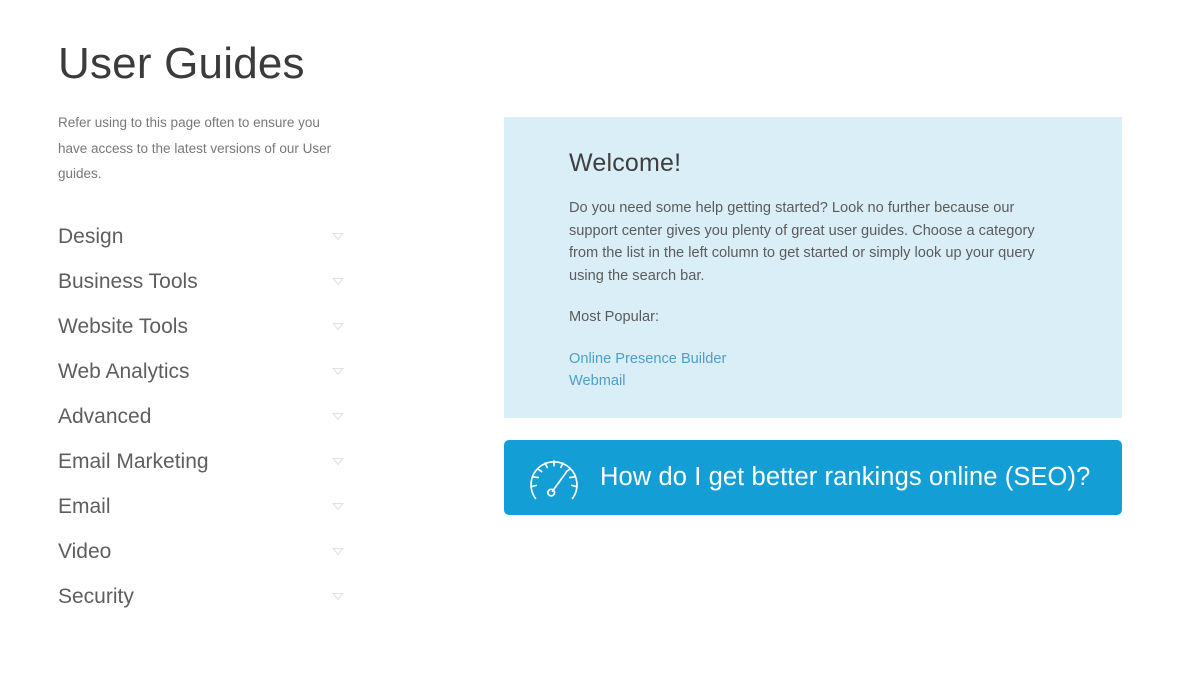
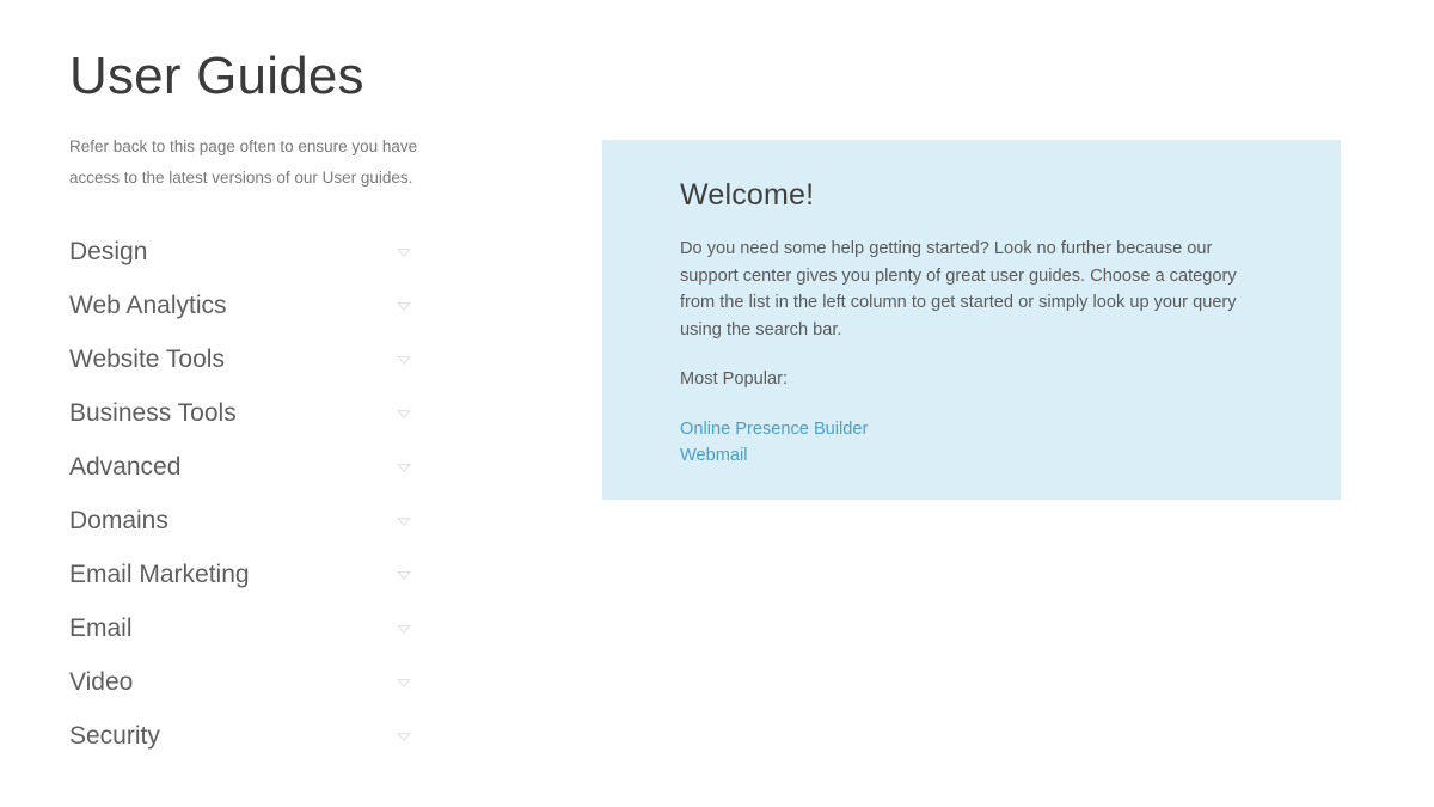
  User Guides
- Refer using to this page often to ensure you have access to the latest versions of our User guides.
+ Refer back to this page often to ensure you have access to the latest versions of our User guides.
  Design
- Business Tools
+ Web Analytics
  Website Tools
- Web Analytics
+ Business Tools
  Advanced
+ Domains
  Email Marketing
  Email
  Video
  Security
  Welcome!
  Do you need some help getting started? Look no further because our support center gives you plenty of great user guides. Choose a category from the list in the left column to get started or simply look up your query using the search bar.
  Most Popular:
  Online Presence Builder
  Webmail
- How do I get better rankings online (SEO)?
